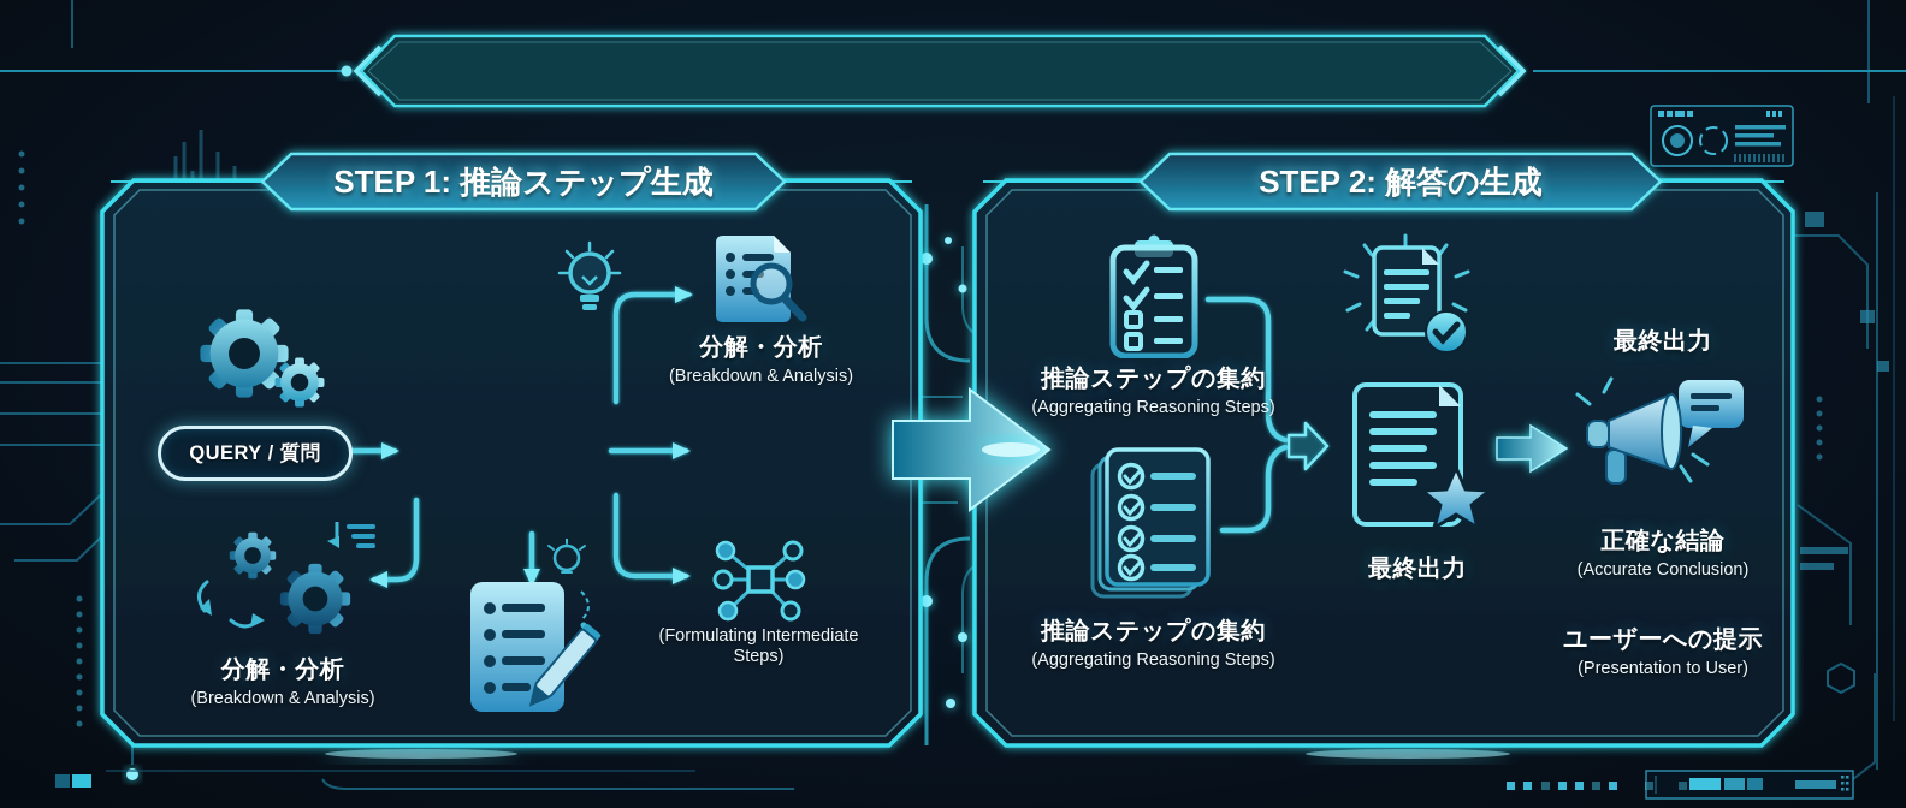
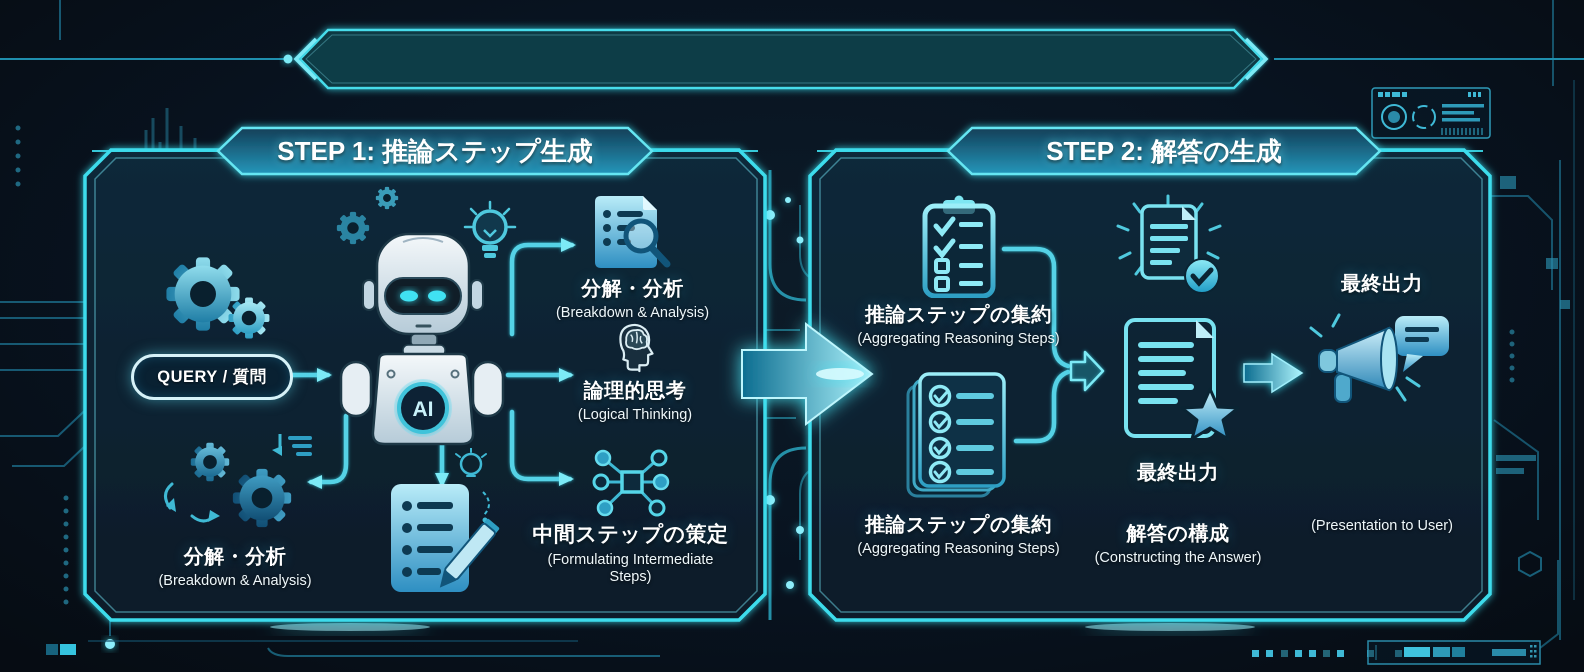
  STEP 1: 推論ステップ生成
  STEP 2: 解答の生成
  QUERY / 質問
+ AI
  分解・分析
  (Breakdown & Analysis)
+ 論理的思考
+ (Logical Thinking)
+ 中間ステップの策定
  (Formulating Intermediate Steps)
  分解・分析
  (Breakdown & Analysis)
  推論ステップの集約
  (Aggregating Reasoning Steps)
  推論ステップの集約
  (Aggregating Reasoning Steps)
  最終出力
+ 解答の構成
+ (Constructing the Answer)
  最終出力
- 正確な結論
- (Accurate Conclusion)
- ユーザーへの提示
  (Presentation to User)
